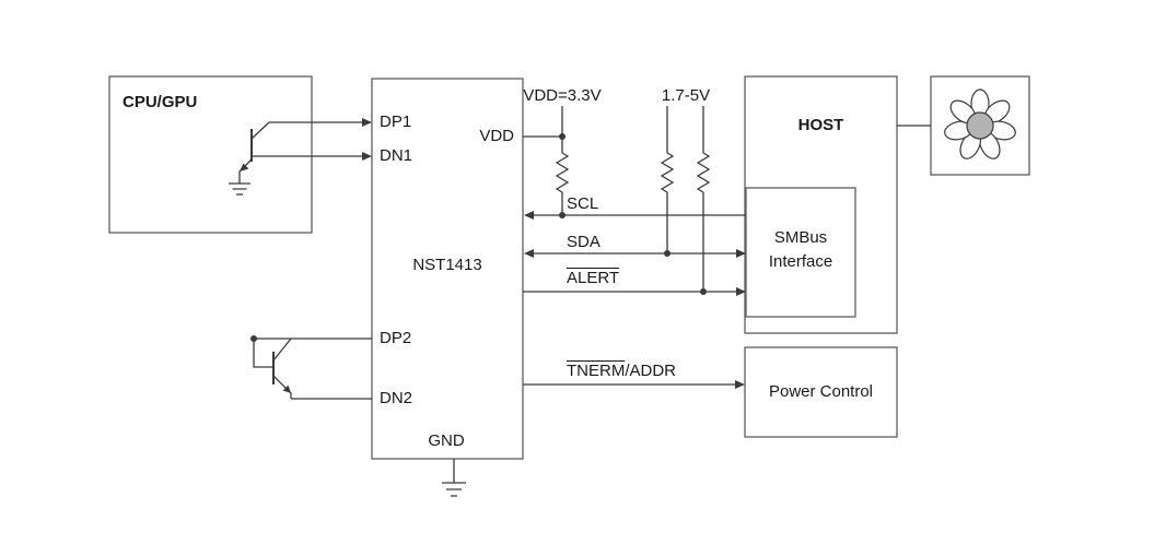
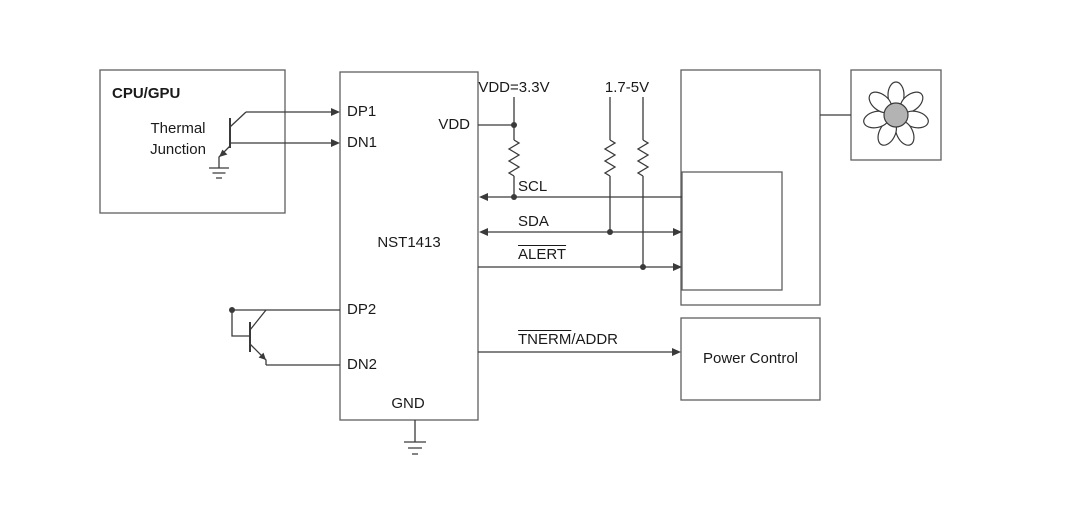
  CPU/GPU
+ Thermal Junction
  DP1
  DN1
  VDD
  NST1413
  DP2
  DN2
  GND
  VDD=3.3V
  1.7-5V
  SCL
  SDA
  ALERT
  TNERM/ADDR
- HOST
- SMBus Interface
  Power Control
